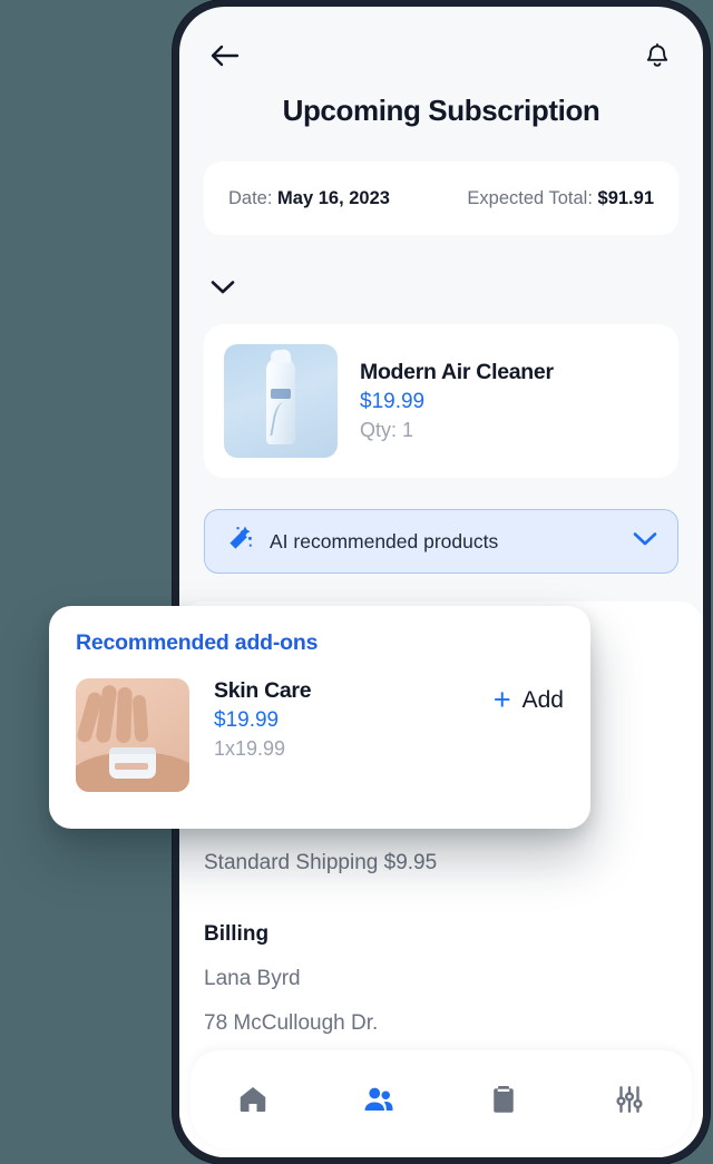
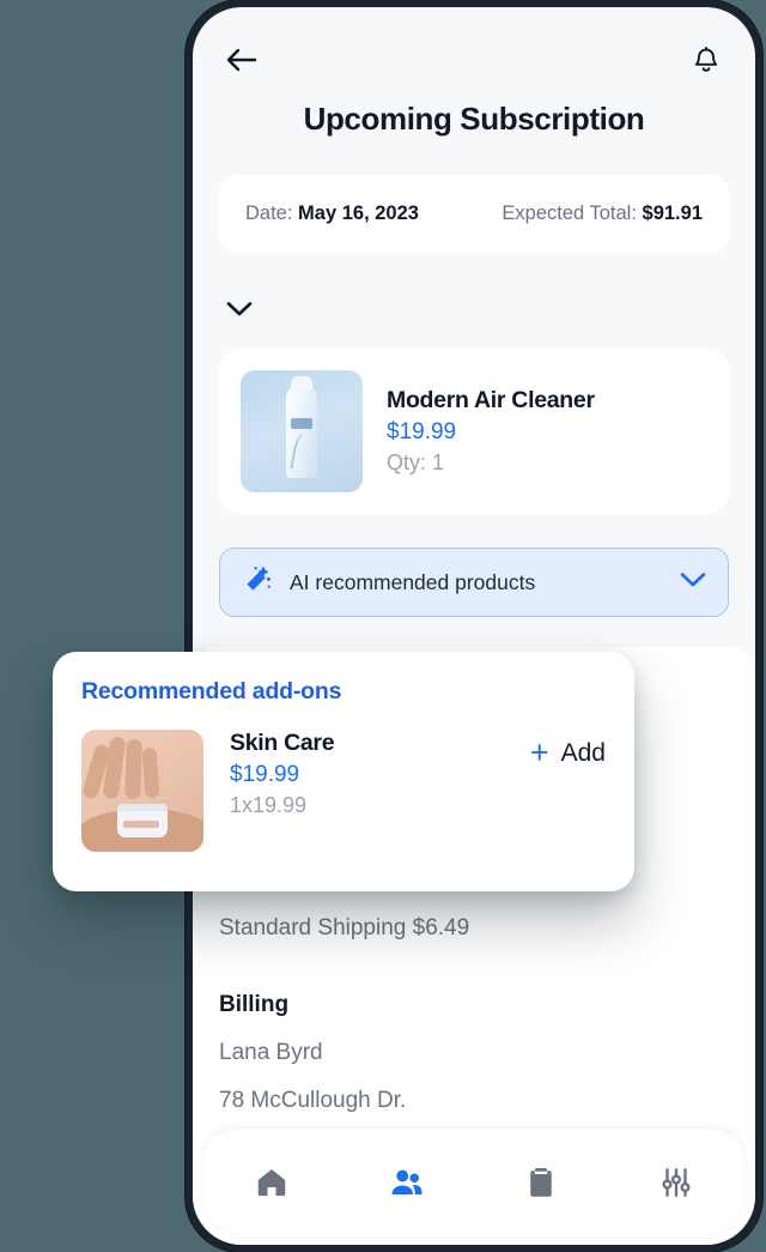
  Upcoming Subscription
  Date: May 16, 2023
  Expected Total: $91.91
  Modern Air Cleaner
  $19.99
  Qty: 1
  AI recommended products
- Standard Shipping $9.95
+ Standard Shipping $6.49
  Billing
  Lana Byrd
  78 McCullough Dr.
  Recommended add-ons
  Skin Care
  $19.99
  1x19.99
  +
  Add
